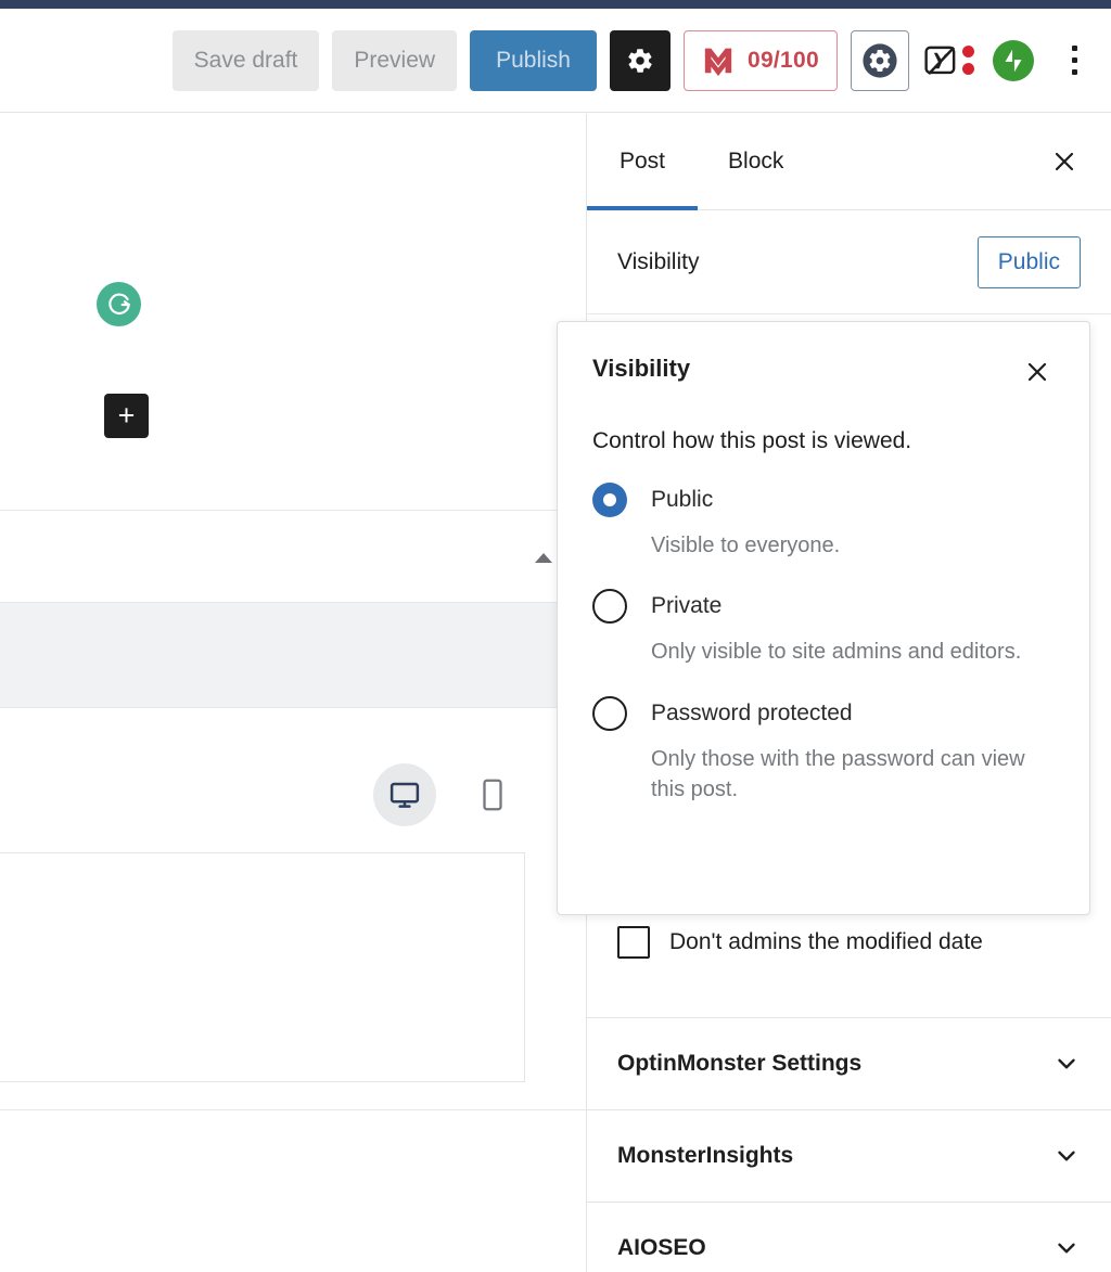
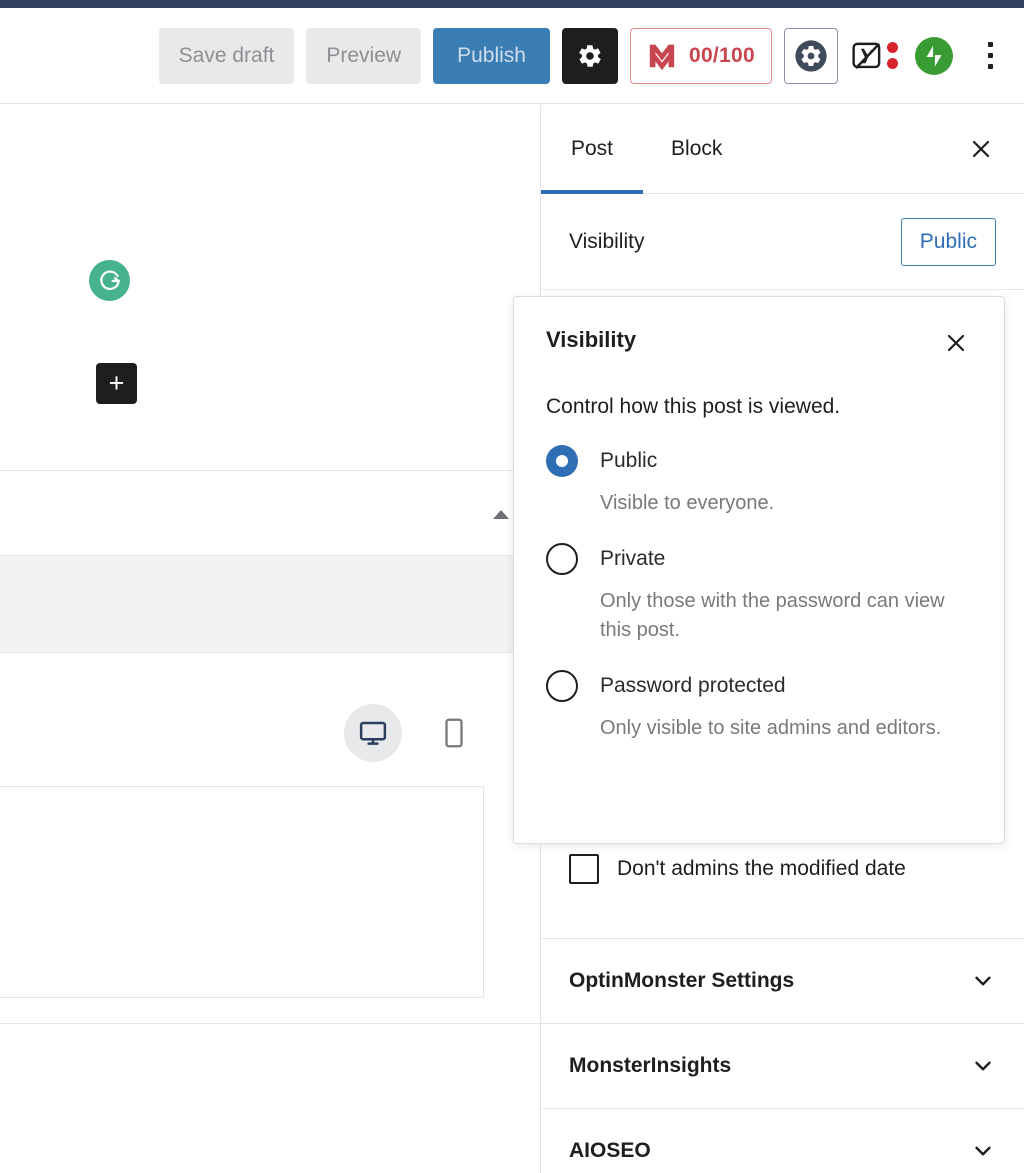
  Save draft
  Preview
  Publish
- 09/100
+ 00/100
  +
  Post
  Block
  Visibility
  Public
  Don't admins the modified date
  OptinMonster Settings
  MonsterInsights
  AIOSEO
  Visibility
  Control how this post is viewed.
  Public
  Visible to everyone.
  Private
- Only visible to site admins and editors.
+ Only those with the password can view this post.
  Password protected
- Only those with the password can view this post.
+ Only visible to site admins and editors.
